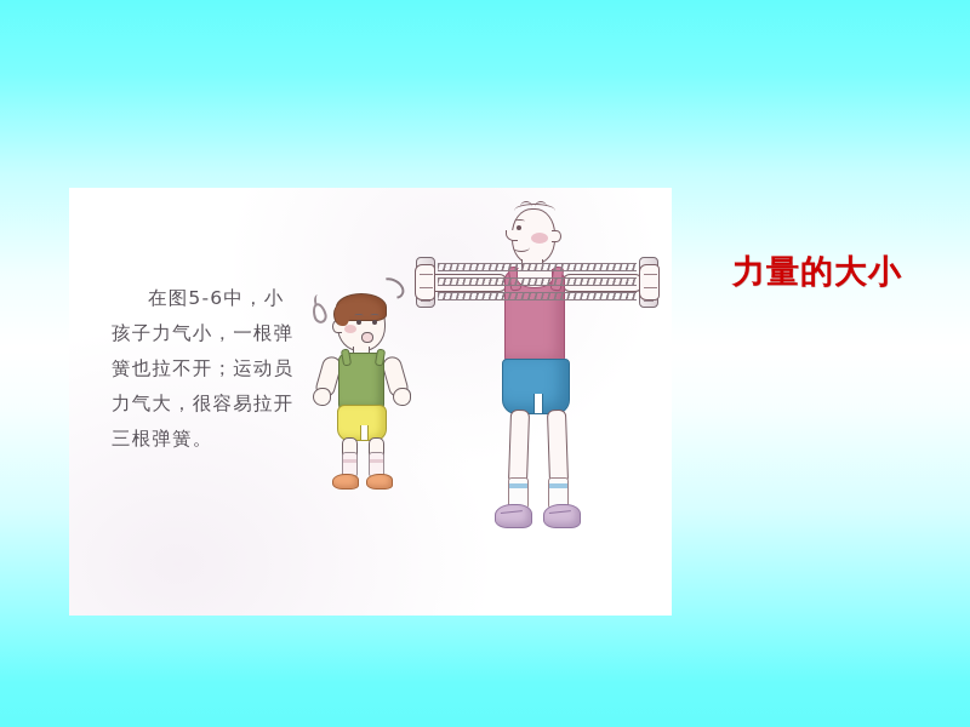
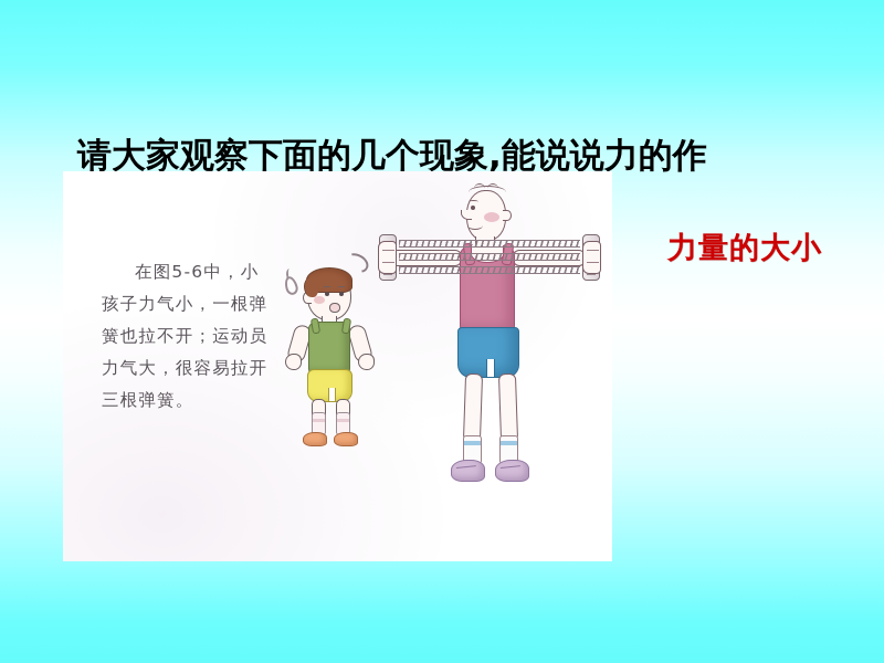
+ 请大家观察下面的几个现象,能说说力的作
  力量的大小
  在图5-6中，小孩子力气小，一根弹簧也拉不开；运动员力气大，很容易拉开三根弹簧。
